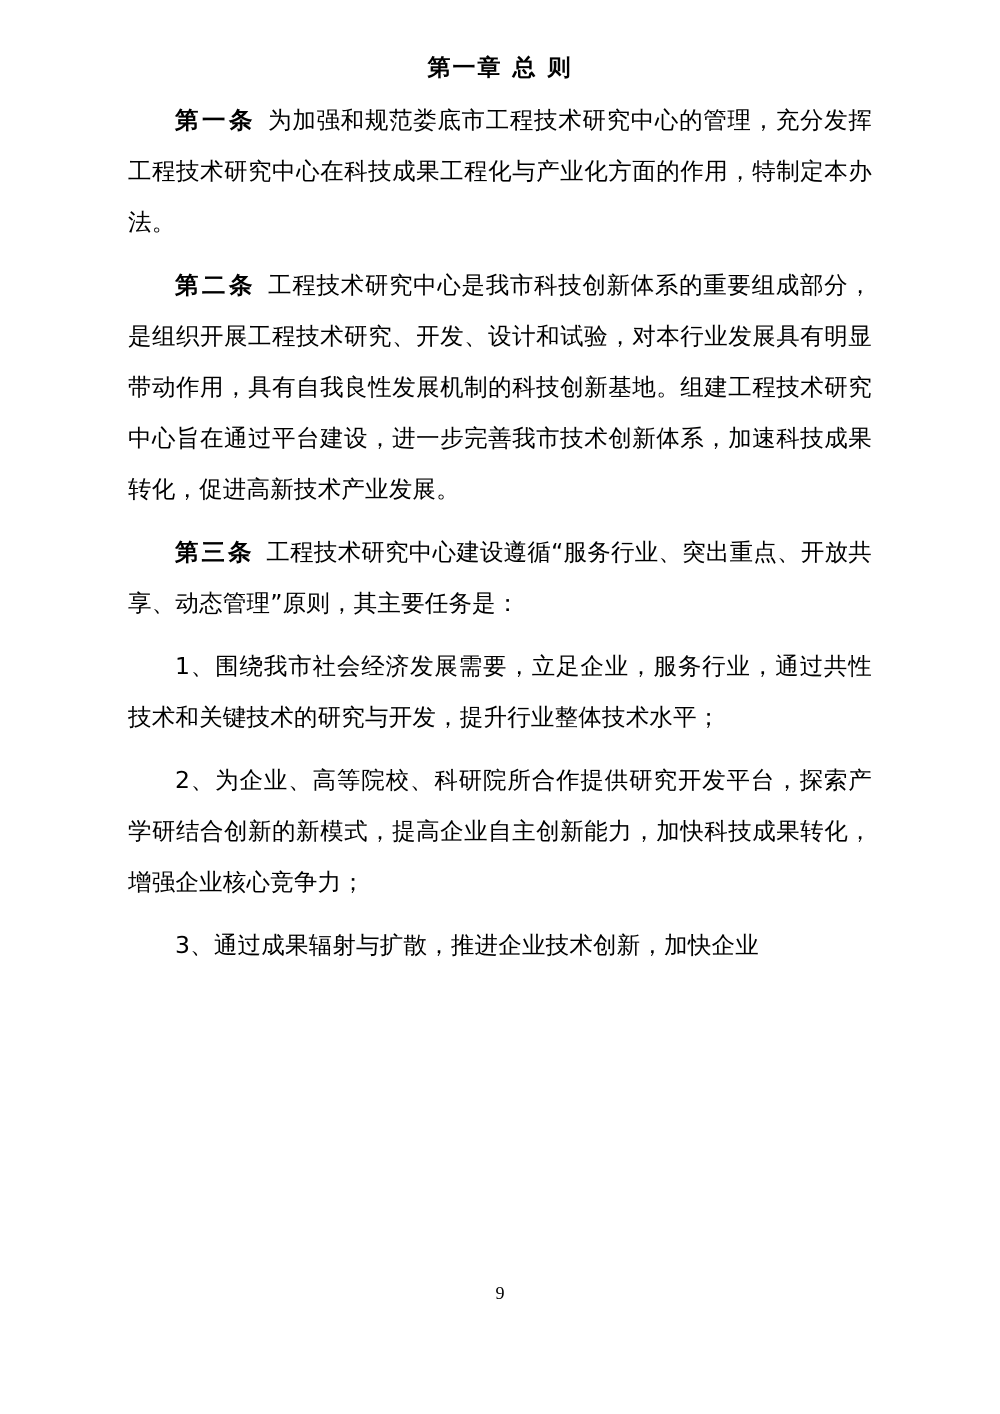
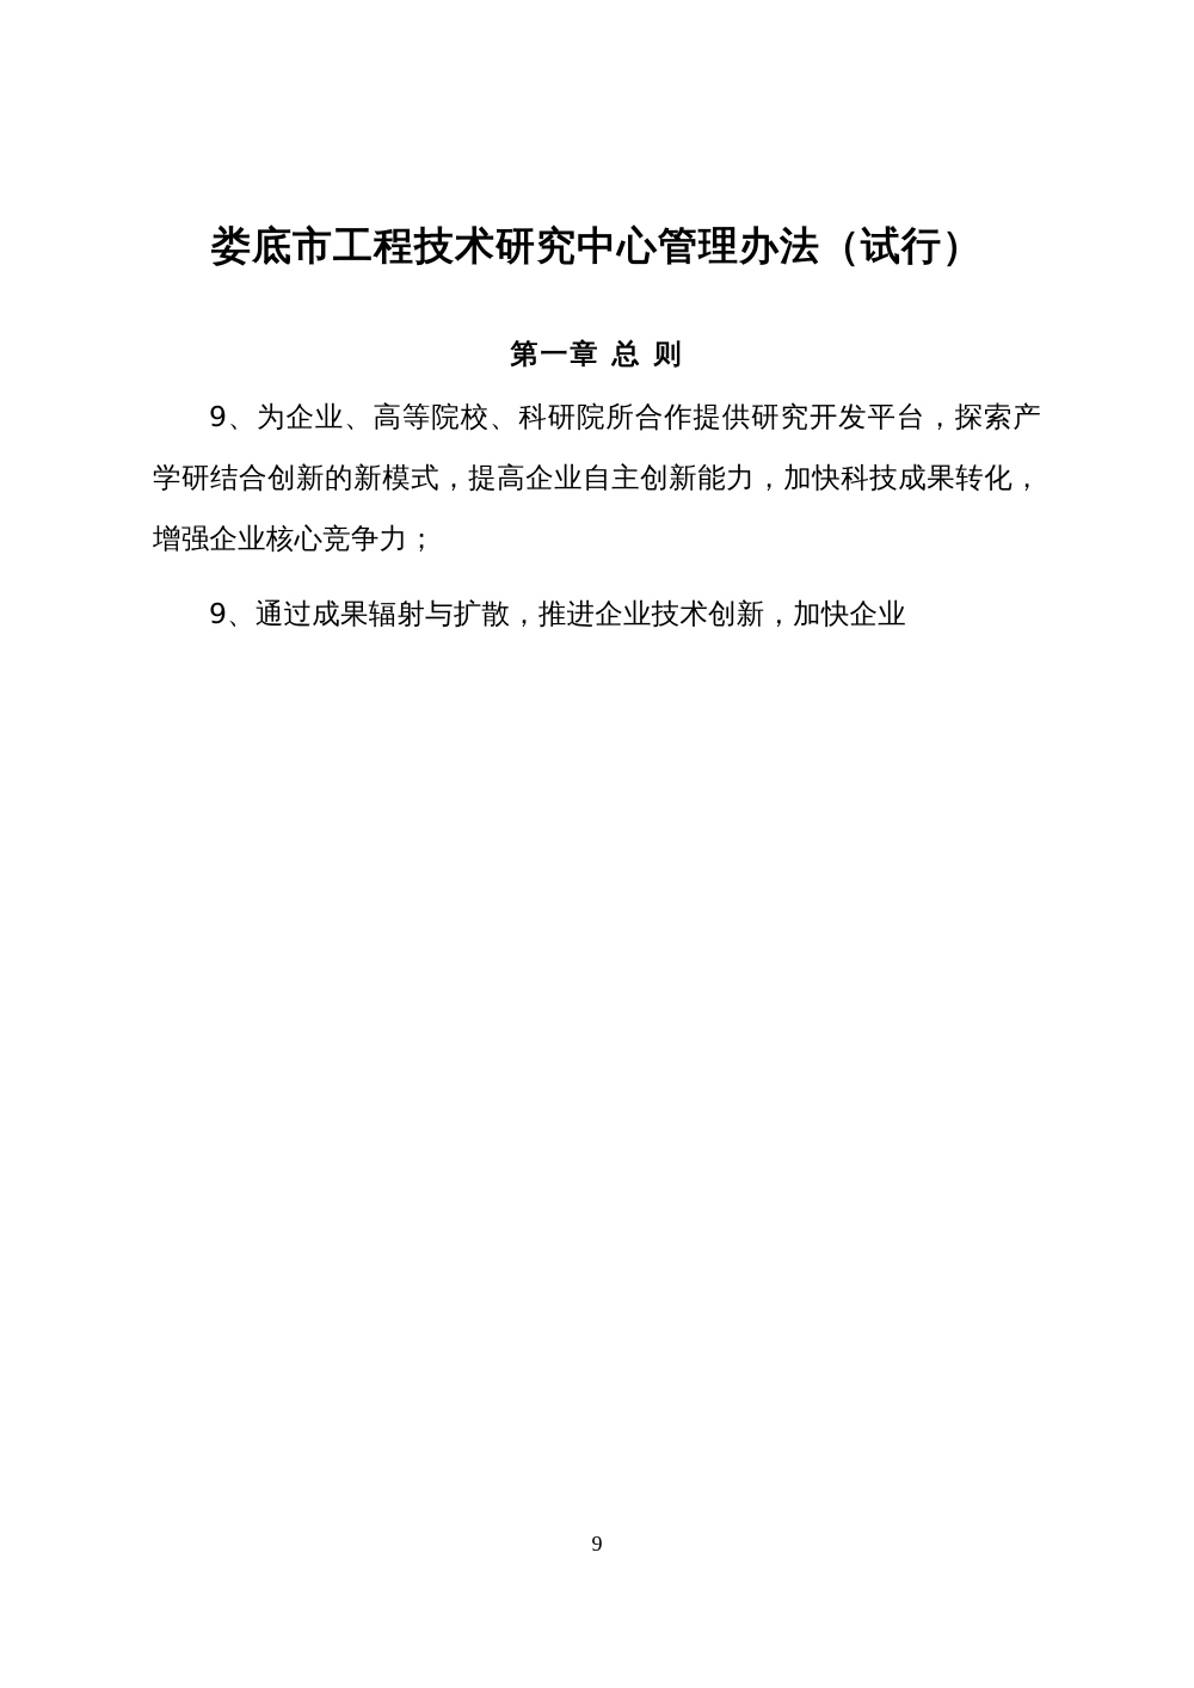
+ 娄底市工程技术研究中心管理办法（试行）
  第一章 总 则
- 第一条 为加强和规范娄底市工程技术研究中心的管理，充分发挥工程技术研究中心在科技成果工程化与产业化方面的作用，特制定本办法。
- 第二条 工程技术研究中心是我市科技创新体系的重要组成部分，是组织开展工程技术研究、开发、设计和试验，对本行业发展具有明显带动作用，具有自我良性发展机制的科技创新基地。组建工程技术研究中心旨在通过平台建设，进一步完善我市技术创新体系，加速科技成果转化，促进高新技术产业发展。
- 第三条 工程技术研究中心建设遵循“服务行业、突出重点、开放共享、动态管理”原则，其主要任务是：
- 1、围绕我市社会经济发展需要，立足企业，服务行业，通过共性技术和关键技术的研究与开发，提升行业整体技术水平；
- 2、为企业、高等院校、科研院所合作提供研究开发平台，探索产学研结合创新的新模式，提高企业自主创新能力，加快科技成果转化，增强企业核心竞争力；
+ 9、为企业、高等院校、科研院所合作提供研究开发平台，探索产学研结合创新的新模式，提高企业自主创新能力，加快科技成果转化，增强企业核心竞争力；
- 3、通过成果辐射与扩散，推进企业技术创新，加快企业
+ 9、通过成果辐射与扩散，推进企业技术创新，加快企业
  9
